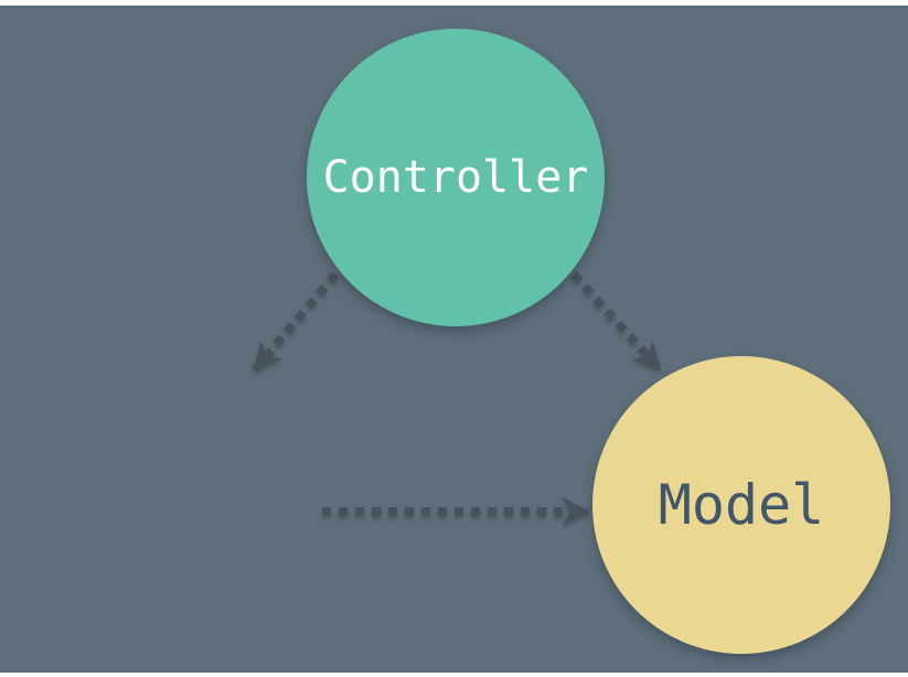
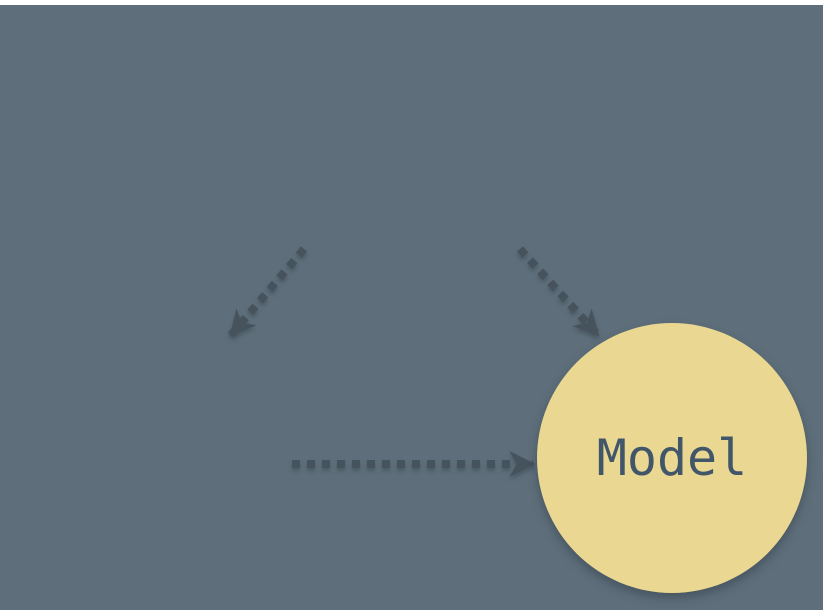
- Controller
  Model
